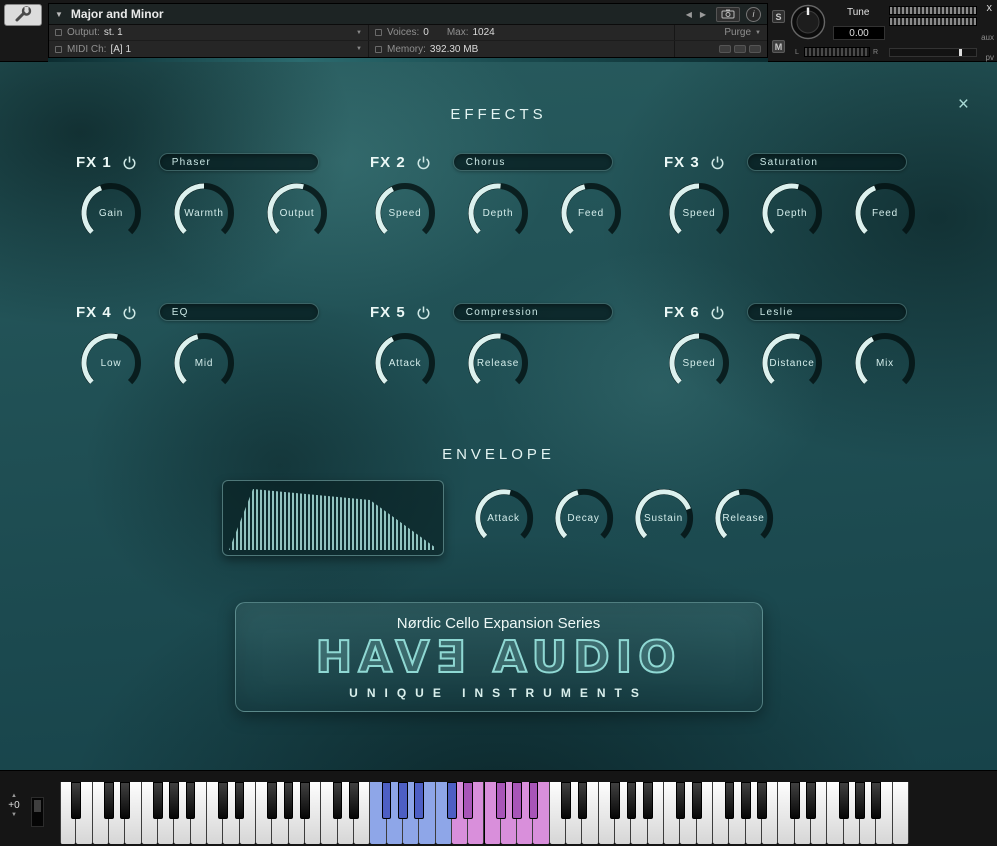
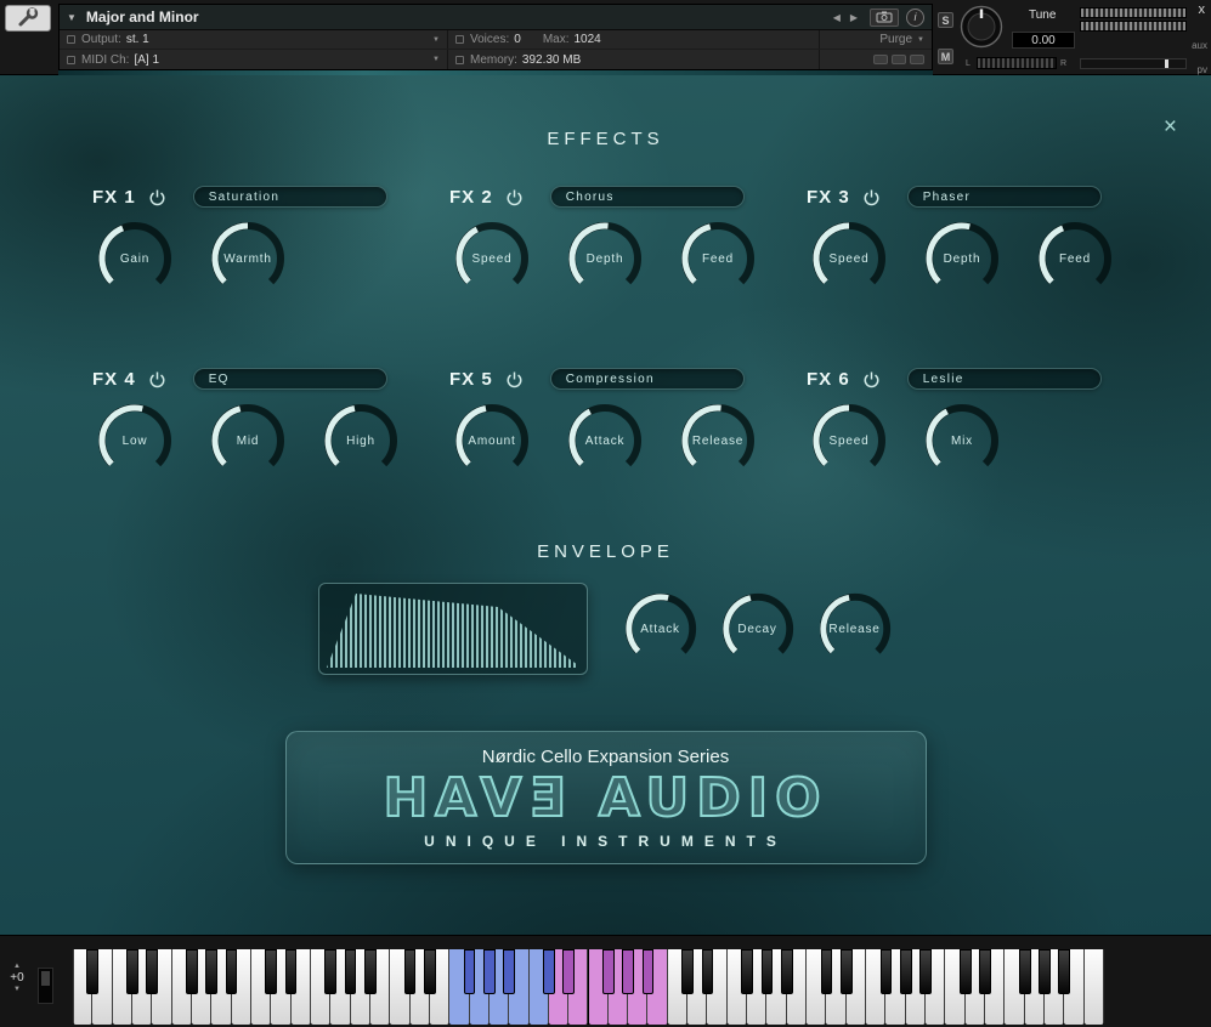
  ▼
  Major and Minor
  ◀
  ▶
  i
  Output:
  st. 1
  Voices:
  0
  Max:
  1024
  Purge
  MIDI Ch:
  [A] 1
  Memory:
  392.30 MB
  S
  M
  Tune
  0.00
  x
  aux
  pv
  EFFECTS
  ×
  FX 1
- Phaser
+ Saturation
  Gain
  Warmth
- Output
  FX 2
  Chorus
  Speed
  Depth
  Feed
  FX 3
- Saturation
+ Phaser
  Speed
  Depth
  Feed
  FX 4
  EQ
  Low
  Mid
+ High
  FX 5
  Compression
+ Amount
  Attack
  Release
  FX 6
  Leslie
  Speed
- Distance
  Mix
  ENVELOPE
  Attack
  Decay
- Sustain
  Release
  Nørdic Cello Expansion Series
  HAVƎ AUDIO
  UNIQUE INSTRUMENTS
  +0
